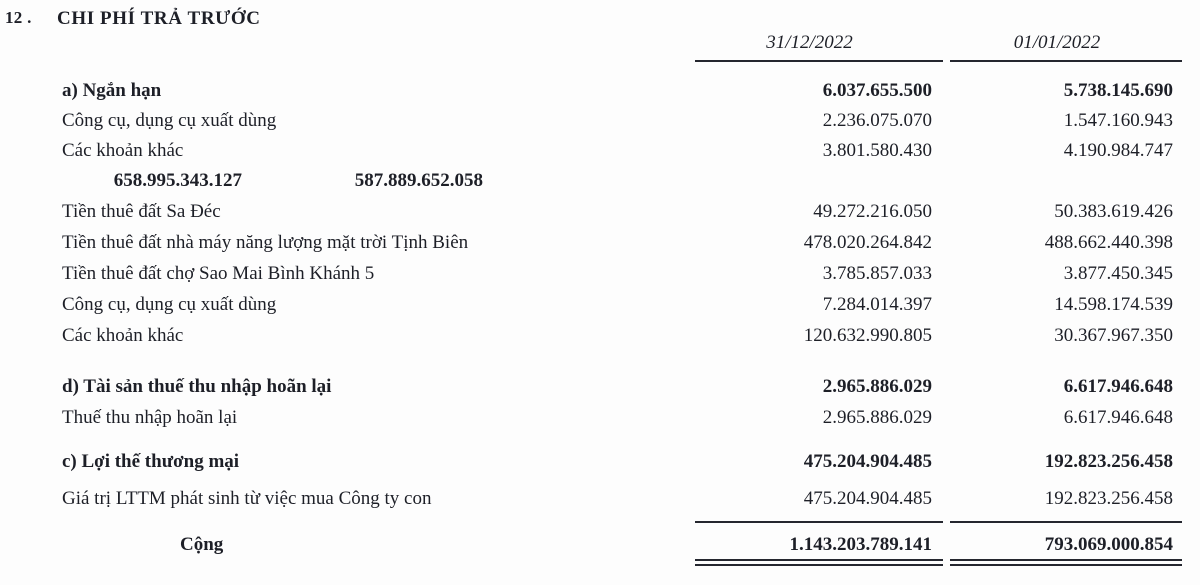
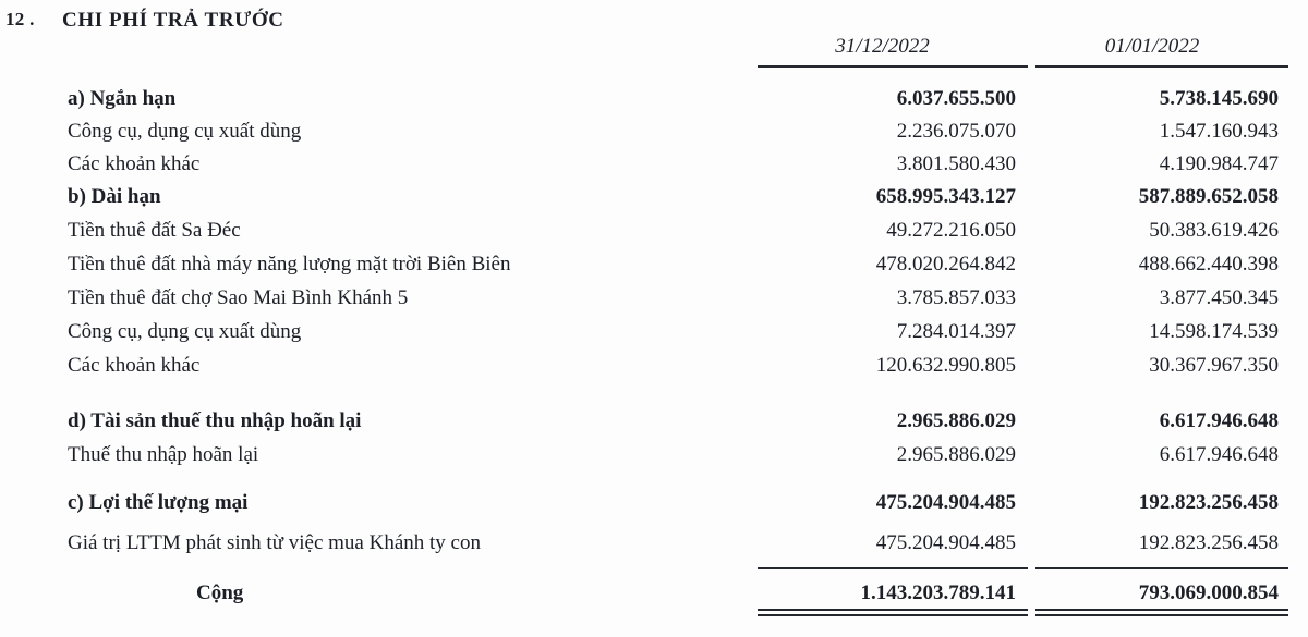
  12 .
  CHI PHÍ TRẢ TRƯỚC
  31/12/2022
  01/01/2022
  a) Ngắn hạn
  6.037.655.500
  5.738.145.690
  Công cụ, dụng cụ xuất dùng
  2.236.075.070
  1.547.160.943
  Các khoản khác
  3.801.580.430
  4.190.984.747
+ b) Dài hạn
  658.995.343.127
  587.889.652.058
  Tiền thuê đất Sa Đéc
  49.272.216.050
  50.383.619.426
- Tiền thuê đất nhà máy năng lượng mặt trời Tịnh Biên
+ Tiền thuê đất nhà máy năng lượng mặt trời Biên Biên
  478.020.264.842
  488.662.440.398
  Tiền thuê đất chợ Sao Mai Bình Khánh 5
  3.785.857.033
  3.877.450.345
  Công cụ, dụng cụ xuất dùng
  7.284.014.397
  14.598.174.539
  Các khoản khác
  120.632.990.805
  30.367.967.350
  d) Tài sản thuế thu nhập hoãn lại
  2.965.886.029
  6.617.946.648
  Thuế thu nhập hoãn lại
  2.965.886.029
  6.617.946.648
- c) Lợi thế thương mại
+ c) Lợi thế lượng mại
  475.204.904.485
  192.823.256.458
- Giá trị LTTM phát sinh từ việc mua Công ty con
+ Giá trị LTTM phát sinh từ việc mua Khánh ty con
  475.204.904.485
  192.823.256.458
  Cộng
  1.143.203.789.141
  793.069.000.854
